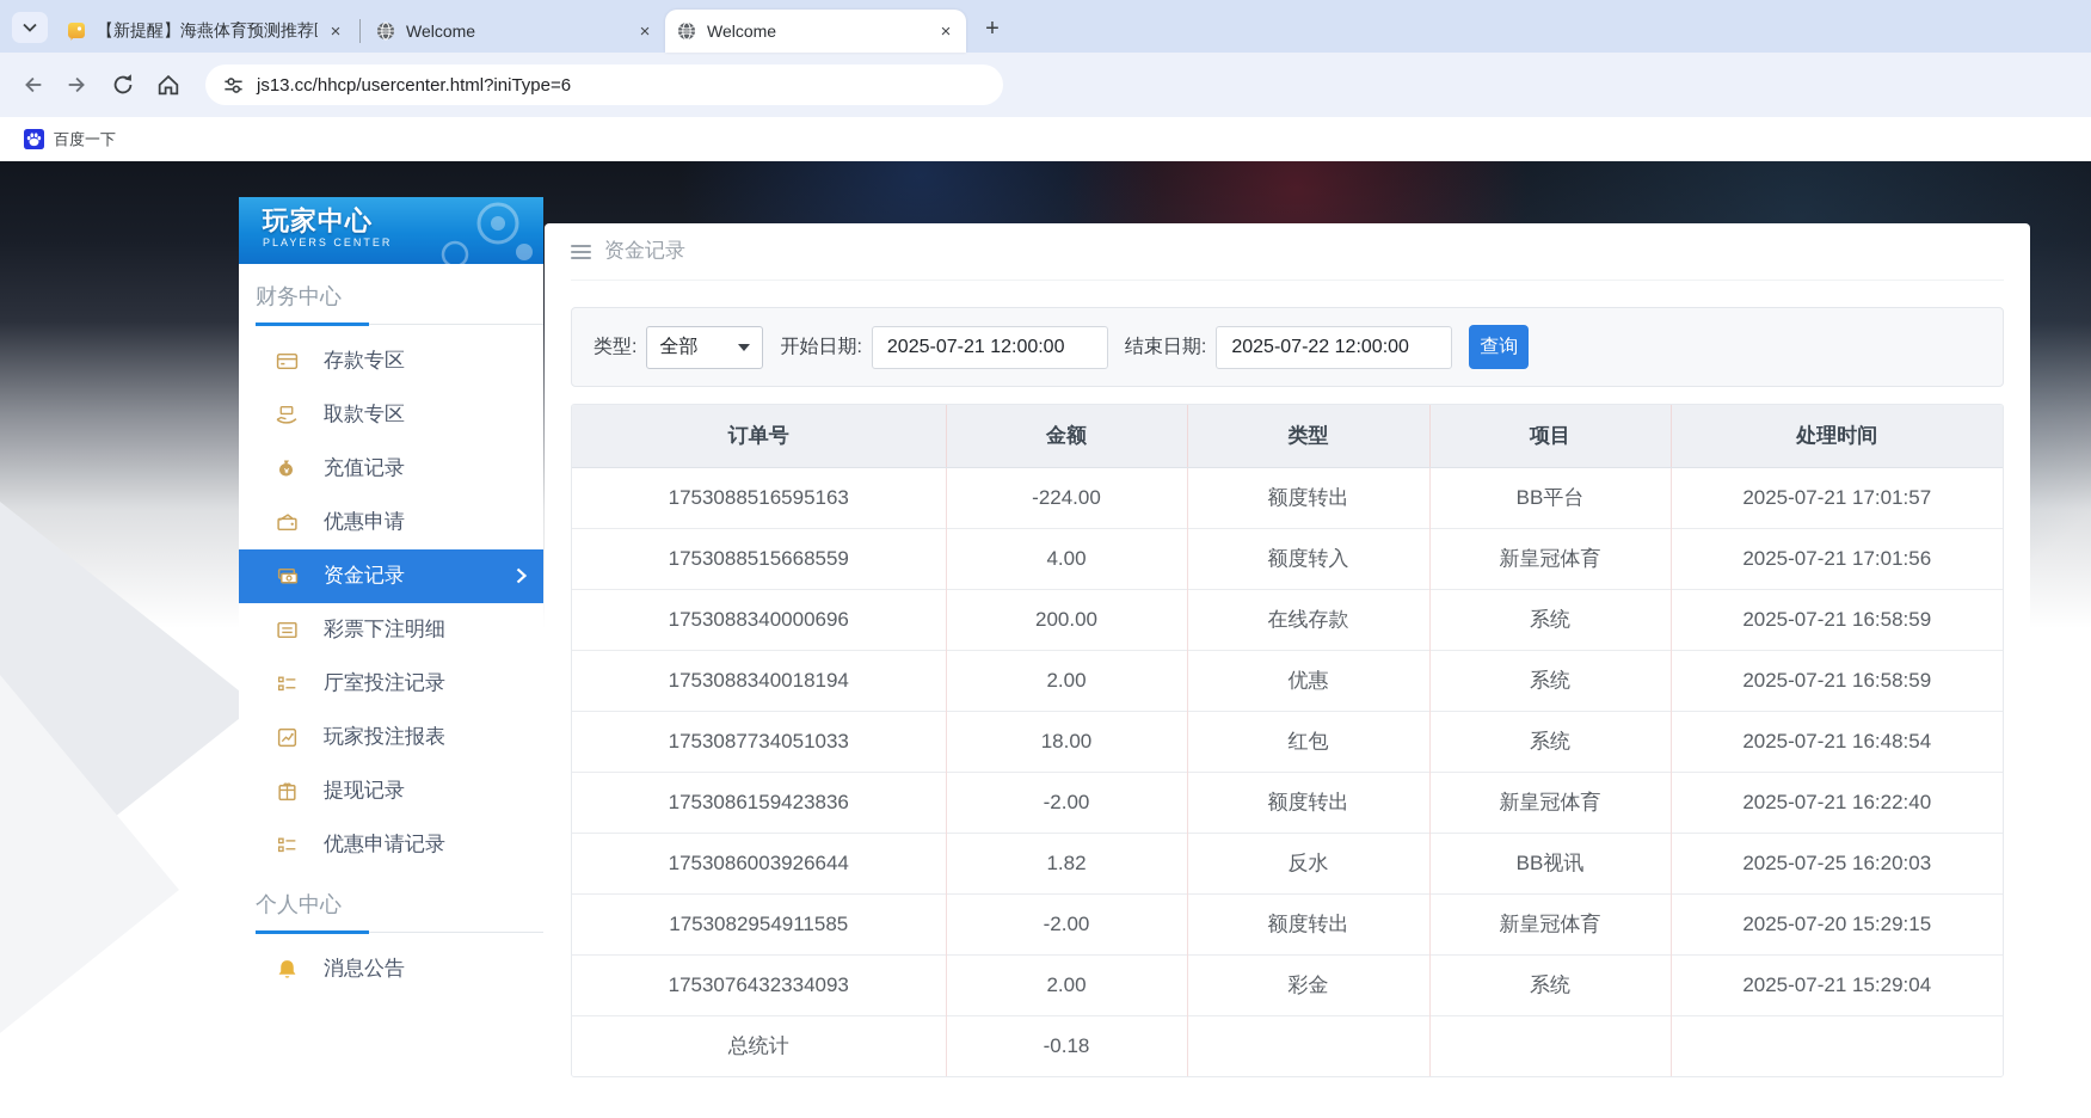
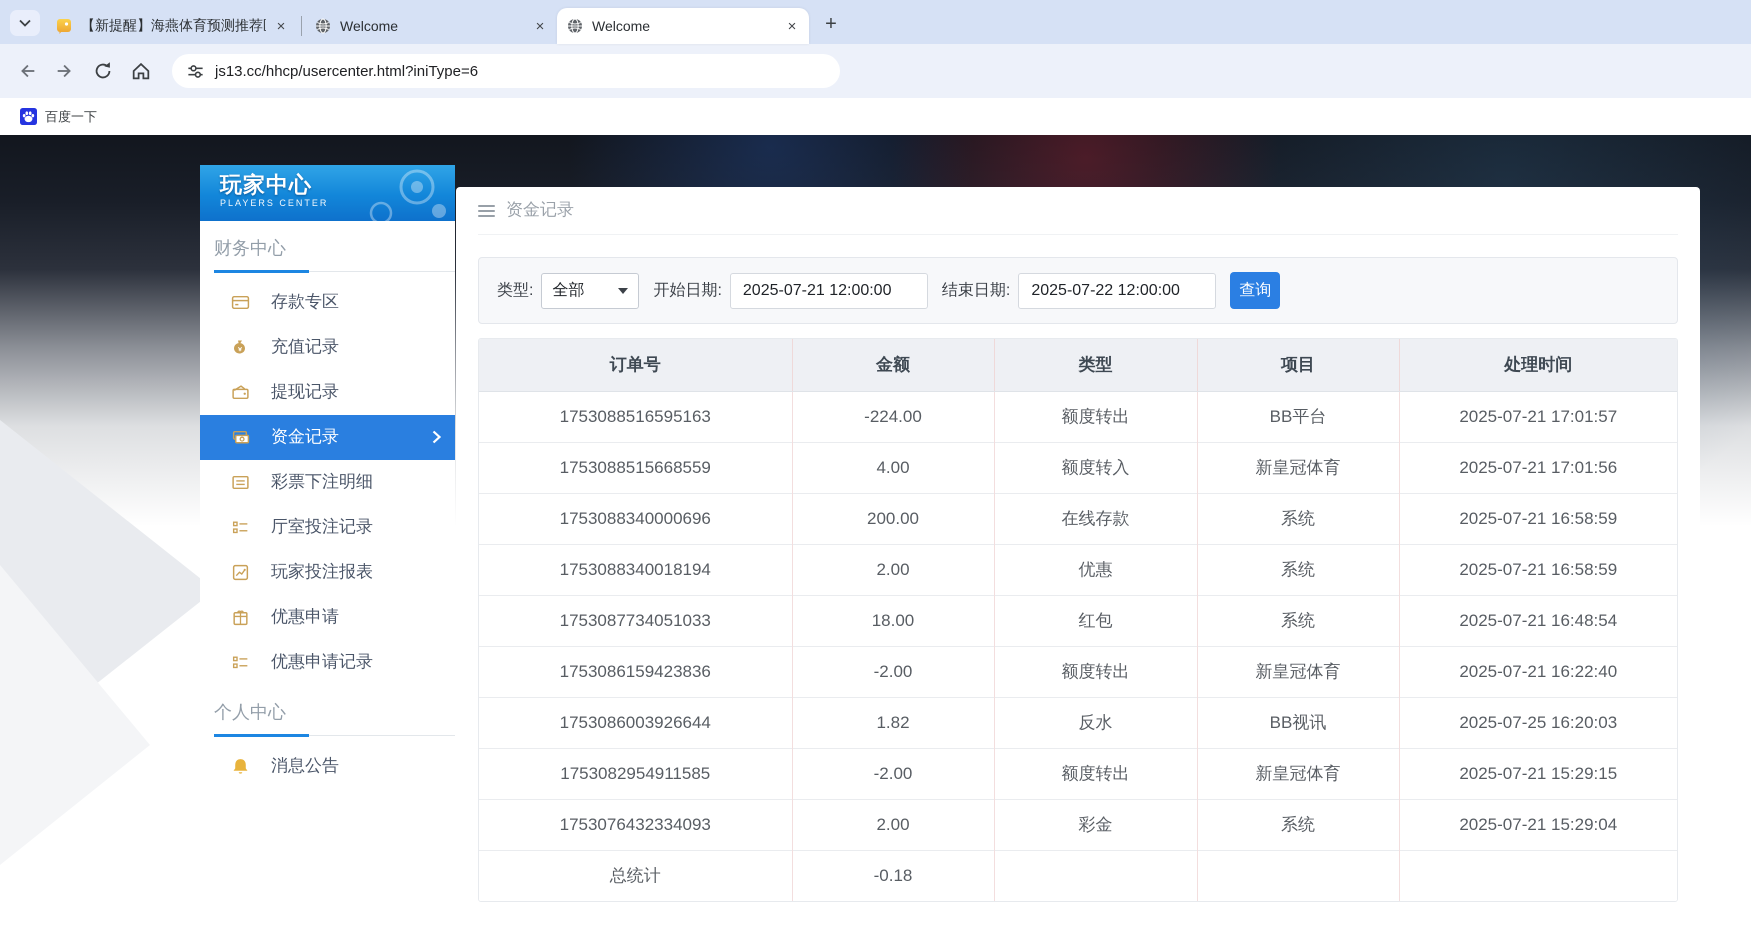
  【新提醒】海燕体育预测推荐
  ×
  Welcome
  ×
  Welcome
  ×
  +
  js13.cc/hhcp/usercenter.html?iniType=6
  百度一下
  玩家中心
  PLAYERS CENTER
  财务中心
  存款专区
- 取款专区
  充值记录
- 优惠申请
+ 提现记录
  资金记录
  彩票下注明细
  厅室投注记录
  玩家投注报表
- 提现记录
+ 优惠申请
  优惠申请记录
  个人中心
  消息公告
  资金记录
  类型:
  全部
  开始日期:
  2025-07-21 12:00:00
  结束日期:
  2025-07-22 12:00:00
  查询
  订单号	金额	类型	项目	处理时间
  1753088516595163	-224.00	额度转出	BB平台	2025-07-21 17:01:57
  1753088515668559	4.00	额度转入	新皇冠体育	2025-07-21 17:01:56
  1753088340000696	200.00	在线存款	系统	2025-07-21 16:58:59
  1753088340018194	2.00	优惠	系统	2025-07-21 16:58:59
  1753087734051033	18.00	红包	系统	2025-07-21 16:48:54
  1753086159423836	-2.00	额度转出	新皇冠体育	2025-07-21 16:22:40
  1753086003926644	1.82	反水	BB视讯	2025-07-25 16:20:03
- 1753082954911585	-2.00	额度转出	新皇冠体育	2025-07-20 15:29:15
+ 1753082954911585	-2.00	额度转出	新皇冠体育	2025-07-21 15:29:15
  1753076432334093	2.00	彩金	系统	2025-07-21 15:29:04
  总统计	-0.18
